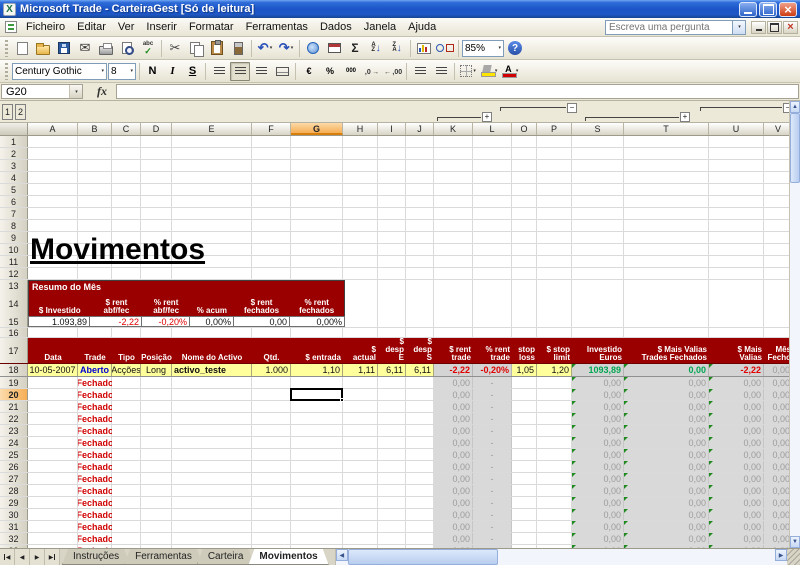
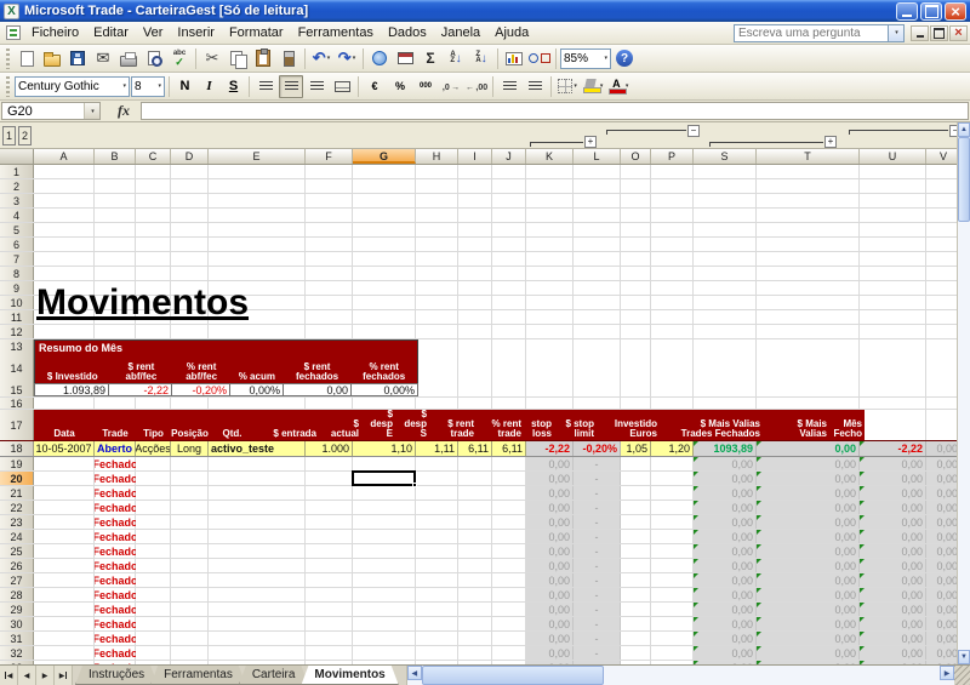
  X
  Microsoft Trade - CarteiraGest [Só de leitura]
  Ficheiro
  Editar
  Ver
  Inserir
  Formatar
  Ferramentas
  Dados
  Janela
  Ajuda
  Escreva uma pergunta
  85%
  Century Gothic
  8
  N
  I
  S
  €
  %
  G20
  fx
  1
  2
  A
  B
  C
  D
  E
  F
  G
  H
  I
  J
  K
  L
  O
  P
  S
  T
  U
  V
  1
  2
  3
  4
  5
  6
  7
  8
  9
  Movimentos
  10
  11
  12
  13
  Resumo do Mês
  14
  $ Investido
  $ rent
  abf/fec
  % rent
  abf/fec
  % acum
  $ rent
  fechados
  % rent
  fechados
  15
  1.093,89
  -2,22
  -0,20%
  0,00%
  0,00
  0,00%
  16
  17
  Data
  Trade
  Tipo
  Posição
- Nome do Activo
  Qtd.
  $ entrada
  $
  actual
  $ desp
  E
  $ desp
  S
  $ rent
  trade
  % rent
  trade
  stop
  loss
  $ stop
  limit
  Investido
  Euros
  $ Mais Valias
  Trades Fechados
  $ Mais
  Valias
  Mês
  Fecho
  18
  10-05-2007
  Aberto
  Acções
  Long
  activo_teste
  1.000
  1,10
  1,11
  6,11
  6,11
  -2,22
  -0,20%
  1,05
  1,20
  1093,89
  0,00
  -2,22
  0,00
  19
  Fechado
  0,00
  -
  0,00
  0,00
  0,00
  0,00
  20
  Fechado
  0,00
  -
  0,00
  0,00
  0,00
  0,00
  21
  Fechado
  0,00
  -
  0,00
  0,00
  0,00
  0,00
  22
  Fechado
  0,00
  -
  0,00
  0,00
  0,00
  0,00
  23
  Fechado
  0,00
  -
  0,00
  0,00
  0,00
  0,00
  24
  Fechado
  0,00
  -
  0,00
  0,00
  0,00
  0,00
  25
  Fechado
  0,00
  -
  0,00
  0,00
  0,00
  0,00
  26
  Fechado
  0,00
  -
  0,00
  0,00
  0,00
  0,00
  27
  Fechado
  0,00
  -
  0,00
  0,00
  0,00
  0,00
  28
  Fechado
  0,00
  -
  0,00
  0,00
  0,00
  0,00
  29
  Fechado
  0,00
  -
  0,00
  0,00
  0,00
  0,00
  30
  Fechado
  0,00
  -
  0,00
  0,00
  0,00
  0,00
  31
  Fechado
  0,00
  -
  0,00
  0,00
  0,00
  0,00
  32
  Fechado
  0,00
  -
  0,00
  0,00
  0,00
  0,00
  Instruções
  Ferramentas
  Carteira
  Movimentos
